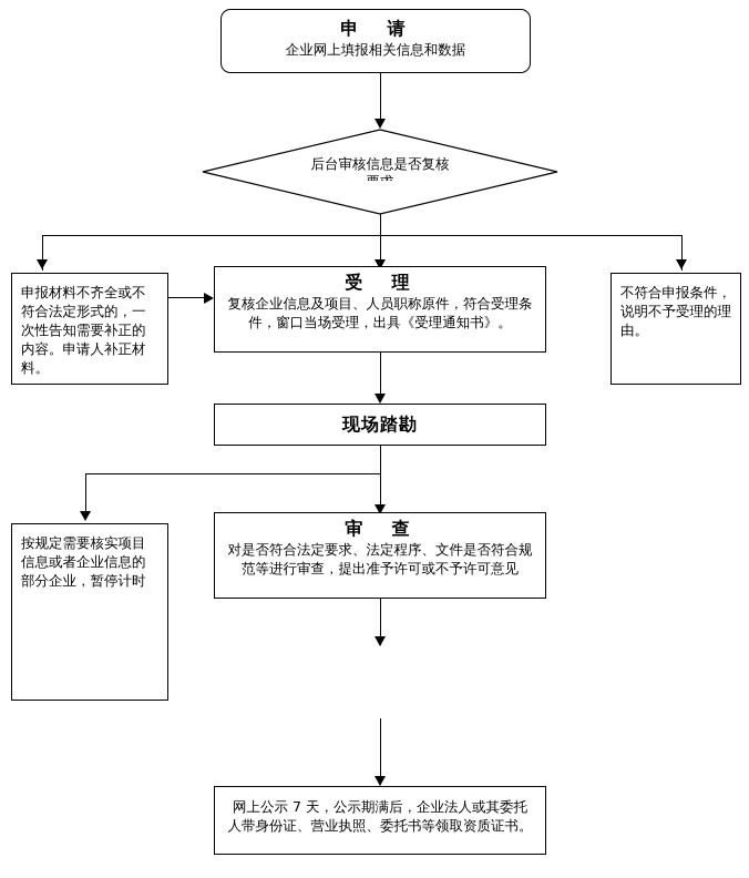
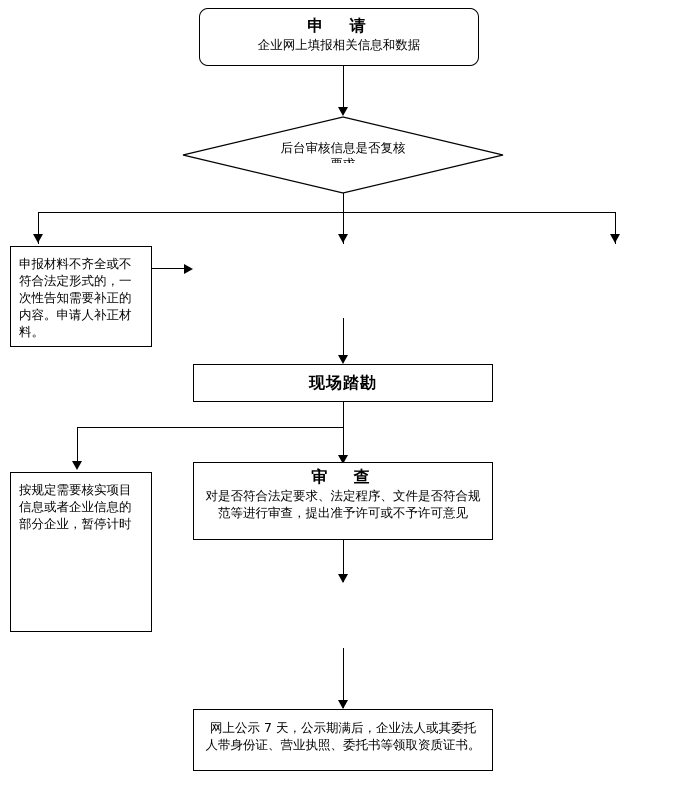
  申 请
  企业网上填报相关信息和数据
  后台审核信息是否复核
  申报材料不齐全或不符合法定形式的，一次性告知需要补正的内容。申请人补正材料。
- 受 理
- 复核企业信息及项目、人员职称原件，符合受理条件，窗口当场受理，出具《受理通知书》。
- 不符合申报条件，说明不予受理的理由。
  现场踏勘
  按规定需要核实项目信息或者企业信息的部分企业，暂停计时
  审 查
  对是否符合法定要求、法定程序、文件是否符合规范等进行审查，提出准予许可或不予许可意见
  网上公示 7 天，公示期满后，企业法人或其委托人带身份证、营业执照、委托书等领取资质证书。
